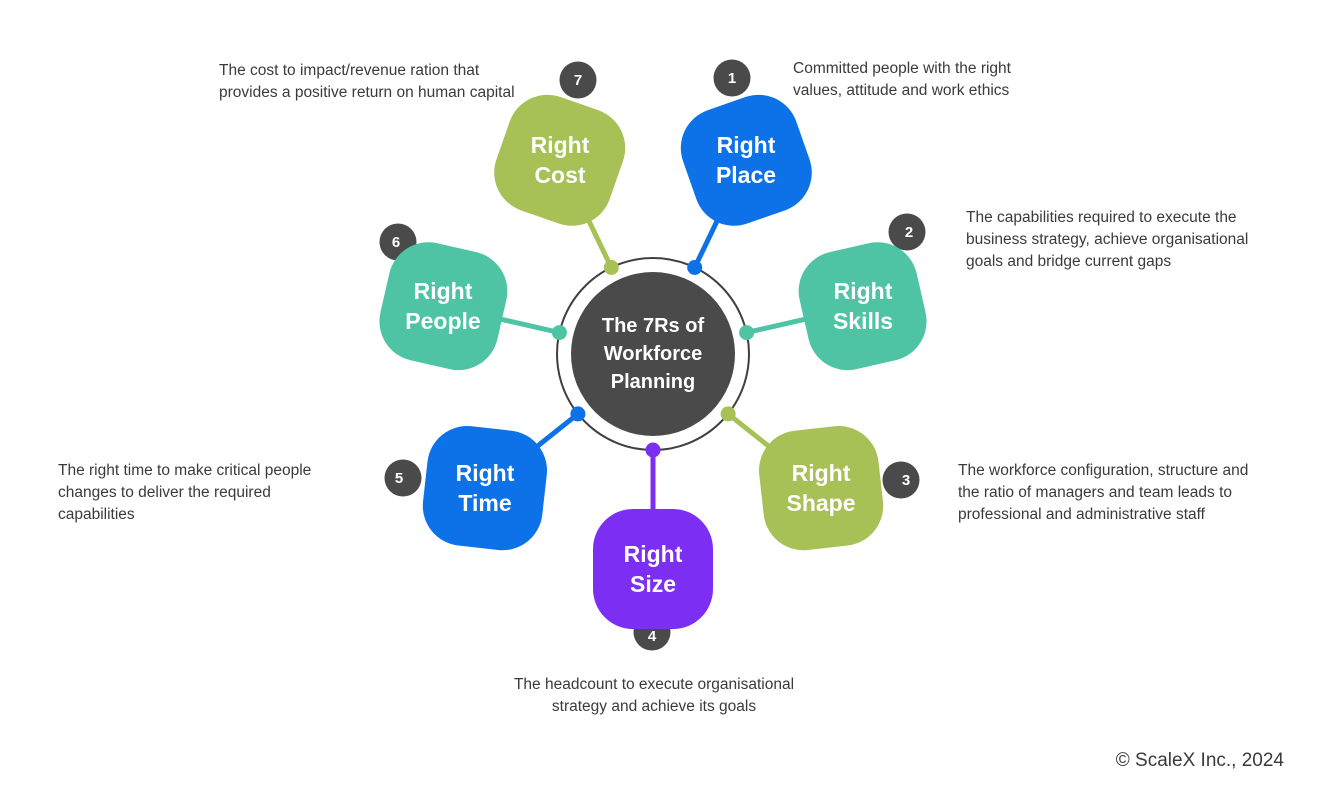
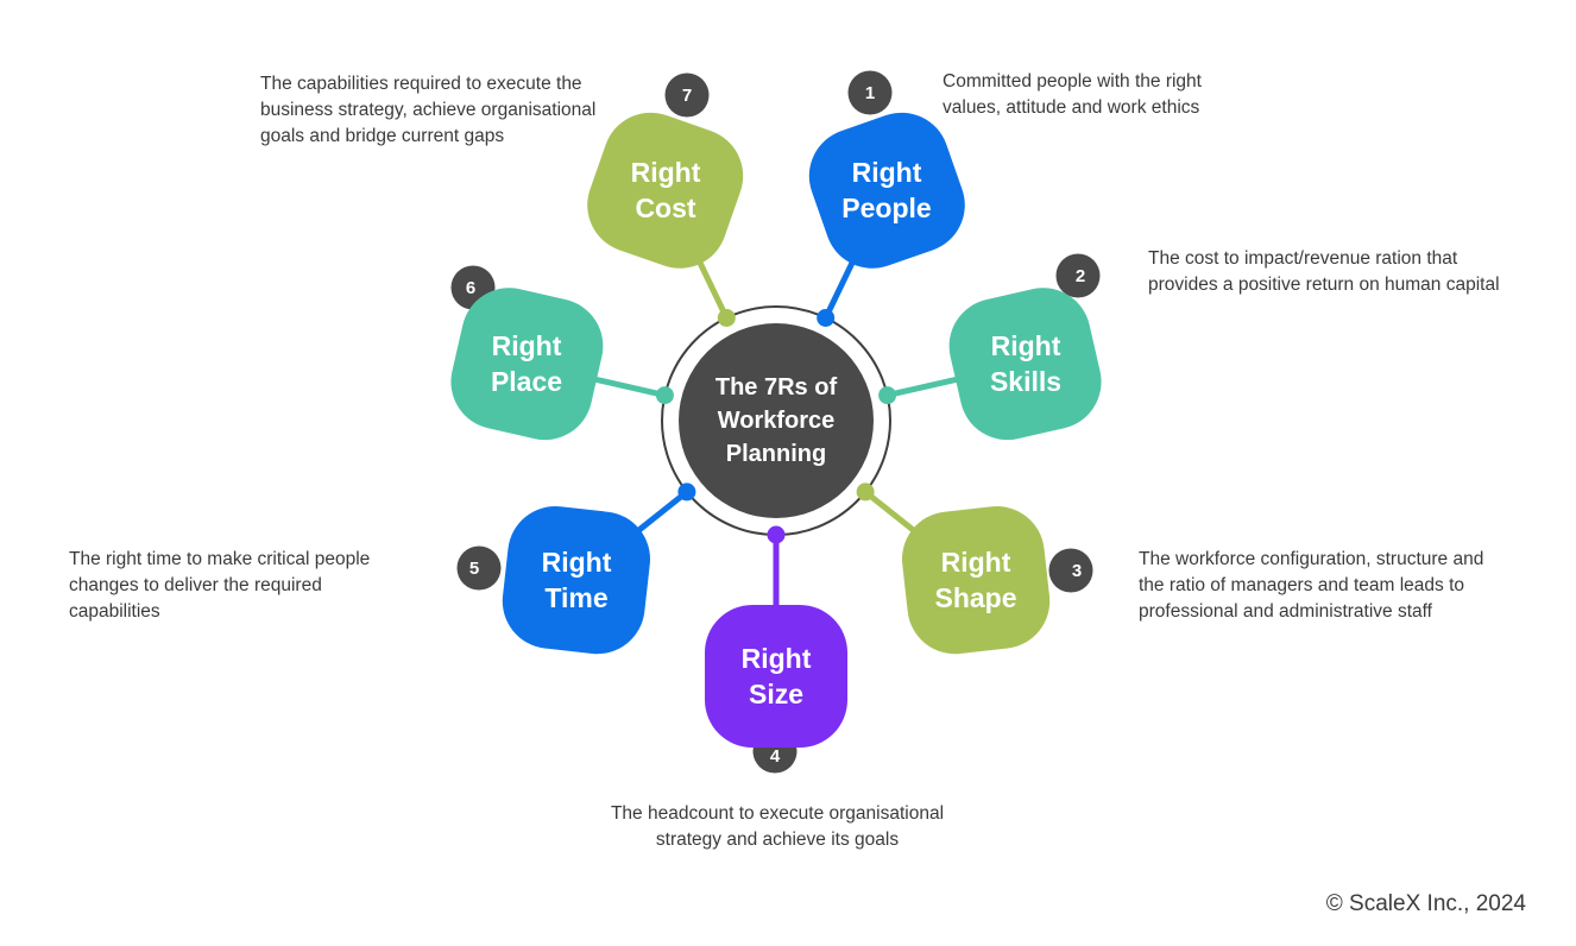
  1
  2
  3
  4
  5
  6
  7
  The 7Rs of
  Workforce
  Planning
  Right
- Place
+ People
  Right
  Skills
  Right
  Shape
  Right
  Size
  Right
  Time
  Right
- People
+ Place
  Right
  Cost
  Committed people with the right values, attitude and work ethics
- The capabilities required to execute the business strategy, achieve organisational goals and bridge current gaps
+ The cost to impact/revenue ration that provides a positive return on human capital
  The workforce configuration, structure and the ratio of managers and team leads to professional and administrative staff
  The headcount to execute organisational strategy and achieve its goals
  The right time to make critical people changes to deliver the required capabilities
- The cost to impact/revenue ration that provides a positive return on human capital
+ The capabilities required to execute the business strategy, achieve organisational goals and bridge current gaps
  © ScaleX Inc., 2024
